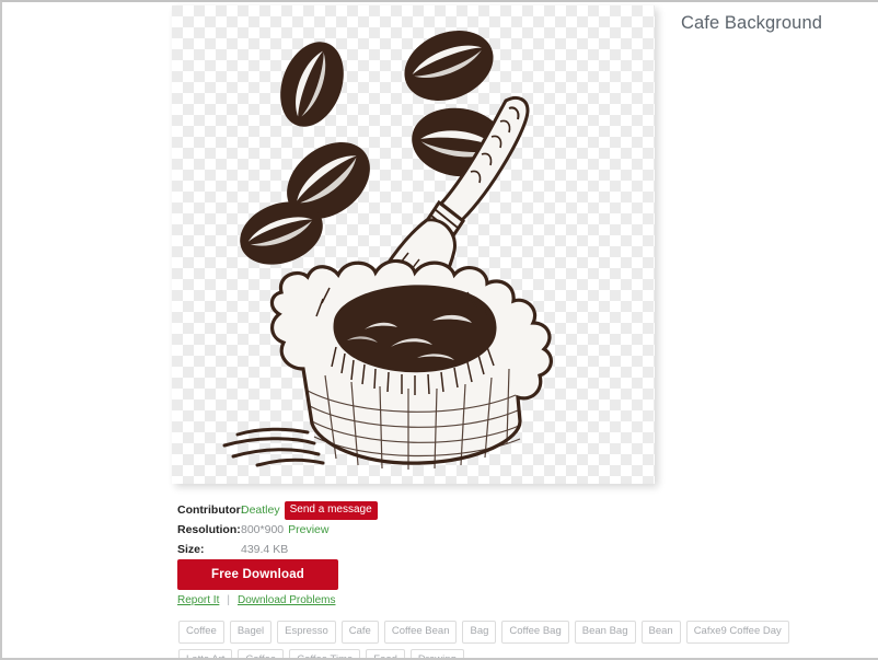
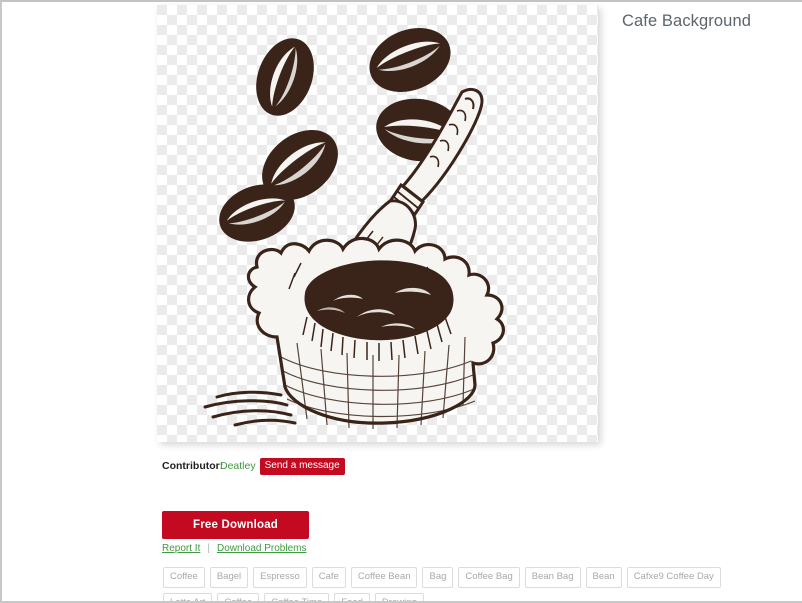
  Cafe Background
  Contributor
  Deatley
  Send a message
- Resolution:
- 800*900
- Preview
- Size:
- 439.4 KB
  Free Download
  Report It
  |
  Download Problems
  Coffee
  Bagel
  Espresso
  Cafe
  Coffee Bean
  Bag
  Coffee Bag
  Bean Bag
  Bean
  Cafxe9 Coffee Day
